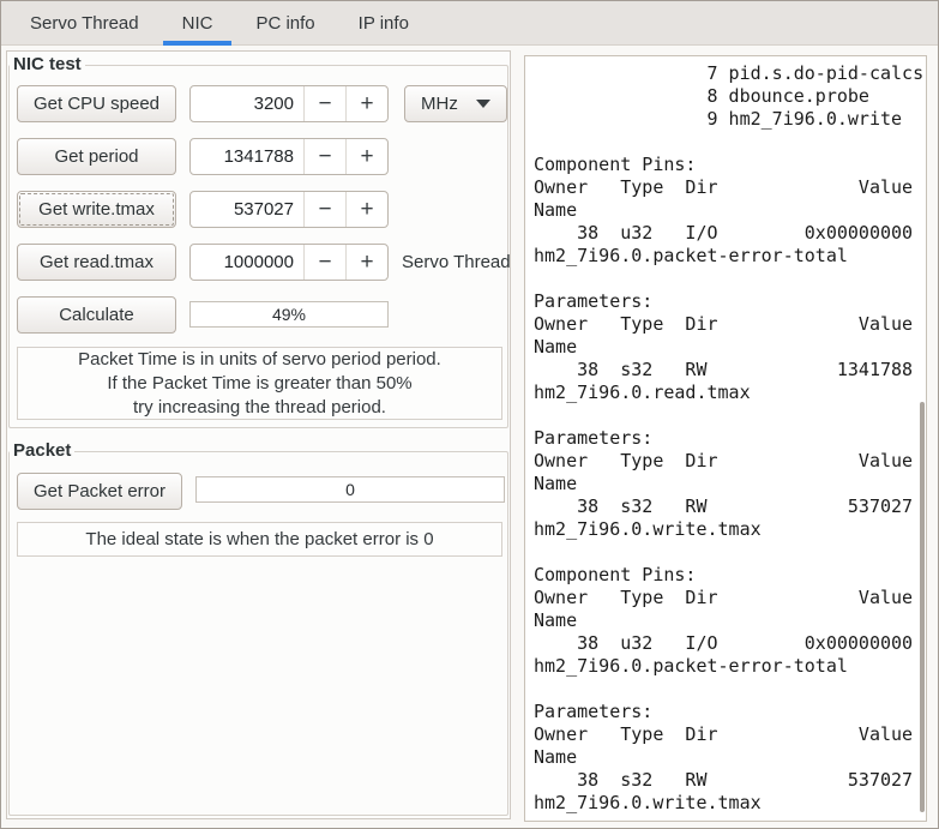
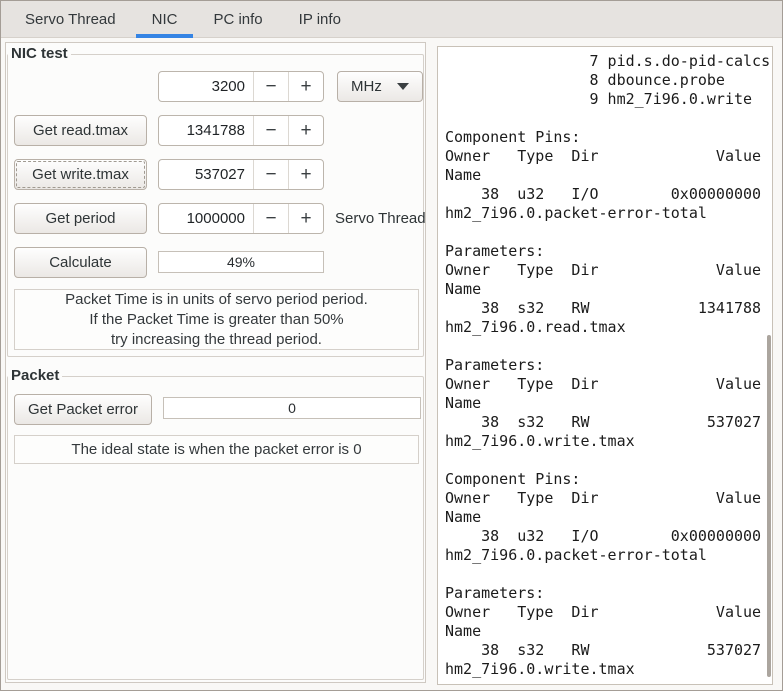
  Servo Thread
  NIC
  PC info
  IP info
  NIC test
- Get CPU speed
  3200
  −
  +
  MHz
- Get period
+ Get read.tmax
  1341788
  −
  +
  Get write.tmax
  537027
  −
  +
- Get read.tmax
+ Get period
  1000000
  −
  +
  Servo Thread
  Calculate
  49%
  Packet Time is in units of servo period period.
  If the Packet Time is greater than 50%
  try increasing the thread period.
  Packet
  Get Packet error
  0
  The ideal state is when the packet error is 0
  7 pid.s.do-pid-calcs
  8 dbounce.probe
  9 hm2_7i96.0.write
  Component Pins:
  Owner Type Dir Value
  Name
  38 u32 I/O 0x00000000
  hm2_7i96.0.packet-error-total
  Parameters:
  Owner Type Dir Value
  Name
  38 s32 RW 1341788
  hm2_7i96.0.read.tmax
  Parameters:
  Owner Type Dir Value
  Name
  38 s32 RW 537027
  hm2_7i96.0.write.tmax
  Component Pins:
  Owner Type Dir Value
  Name
  38 u32 I/O 0x00000000
  hm2_7i96.0.packet-error-total
  Parameters:
  Owner Type Dir Value
  Name
  38 s32 RW 537027
  hm2_7i96.0.write.tmax
